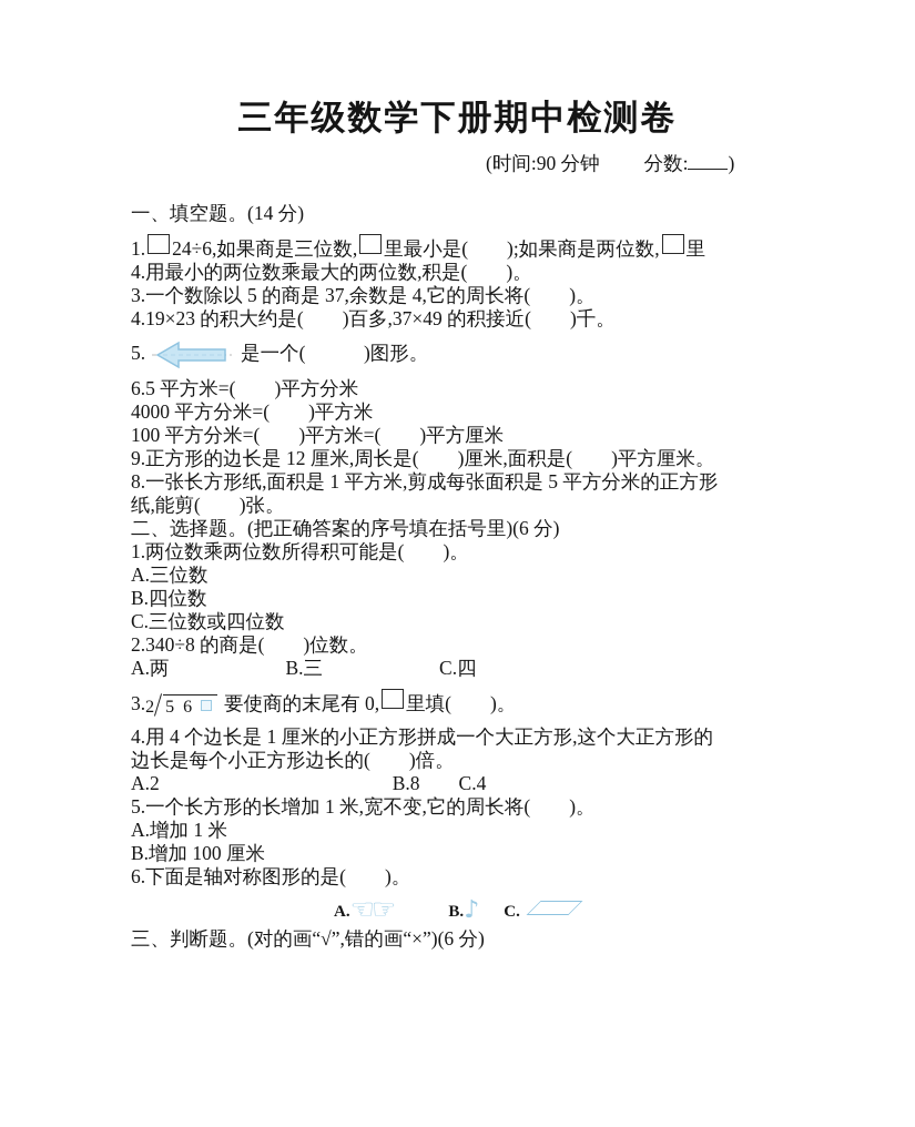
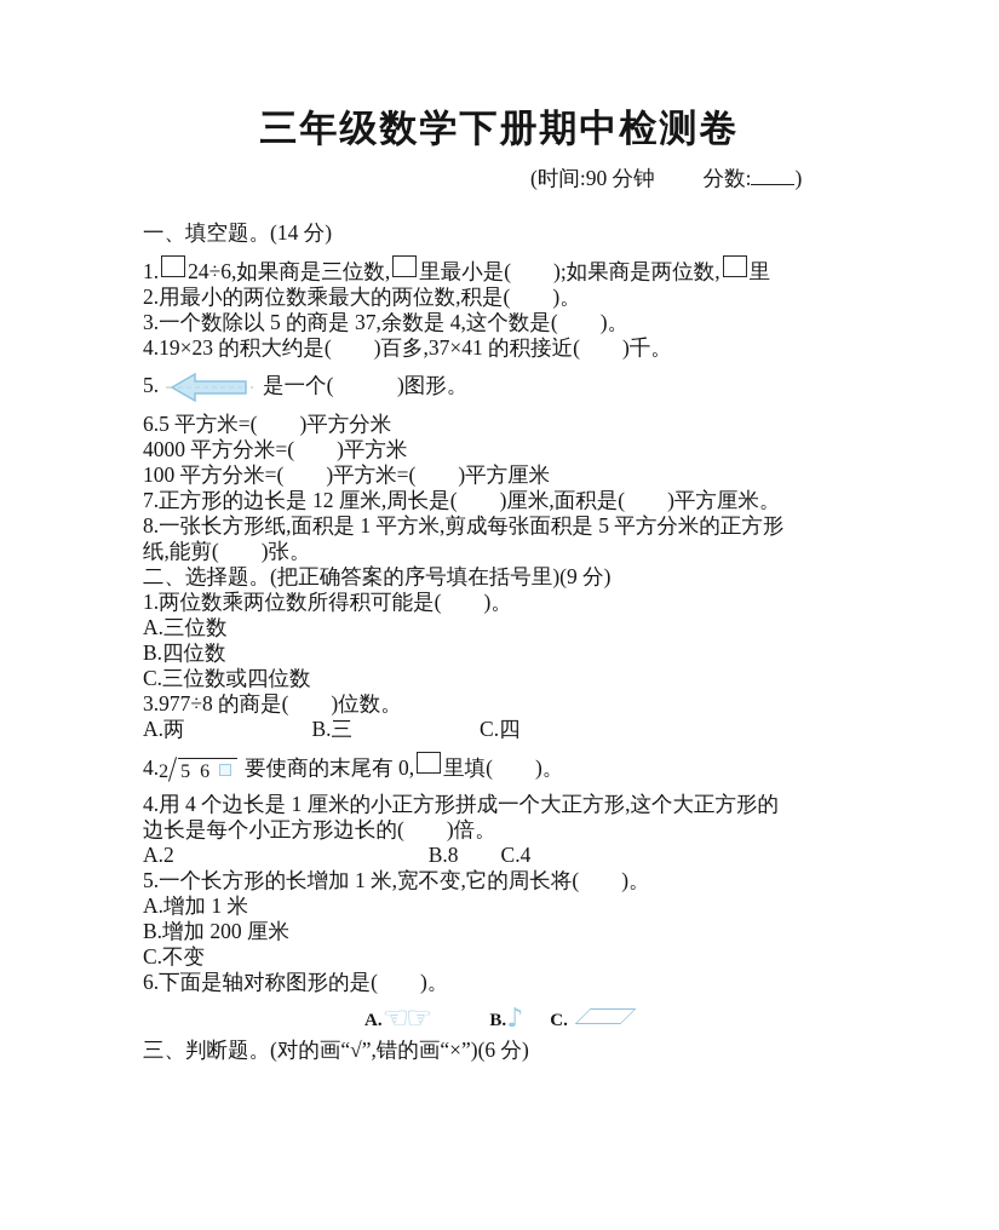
  三年级数学下册期中检测卷
  (时间:90 分钟 分数: )
  一、填空题。(14 分)
  1. 24÷6,如果商是三位数, 里最小是( );如果商是两位数, 里
- 4.用最小的两位数乘最大的两位数,积是( )。
+ 2.用最小的两位数乘最大的两位数,积是( )。
- 3.一个数除以 5 的商是 37,余数是 4,它的周长将( )。
+ 3.一个数除以 5 的商是 37,余数是 4,这个数是( )。
- 4.19×23 的积大约是( )百多,37×49 的积接近( )千。
+ 4.19×23 的积大约是( )百多,37×41 的积接近( )千。
  5. 是一个( )图形。
  6.5 平方米=( )平方分米
  4000 平方分米=( )平方米
  100 平方分米=( )平方米=( )平方厘米
- 9.正方形的边长是 12 厘米,周长是( )厘米,面积是( )平方厘米。
+ 7.正方形的边长是 12 厘米,周长是( )厘米,面积是( )平方厘米。
  8.一张长方形纸,面积是 1 平方米,剪成每张面积是 5 平方分米的正方形
  纸,能剪( )张。
- 二、选择题。(把正确答案的序号填在括号里)(6 分)
+ 二、选择题。(把正确答案的序号填在括号里)(9 分)
  1.两位数乘两位数所得积可能是( )。
  A.三位数
  B.四位数
  C.三位数或四位数
- 2.340÷8 的商是( )位数。
+ 3.977÷8 的商是( )位数。
  A.两 B.三 C.四
- 3.2 5 6 要使商的末尾有 0, 里填( )。
+ 4.2 5 6 要使商的末尾有 0, 里填( )。
  4.用 4 个边长是 1 厘米的小正方形拼成一个大正方形,这个大正方形的
  边长是每个小正方形边长的( )倍。
  A.2 B.8 C.4
  5.一个长方形的长增加 1 米,宽不变,它的周长将( )。
  A.增加 1 米
- B.增加 100 厘米
+ B.增加 200 厘米
+ C.不变
  6.下面是轴对称图形的是( )。
  A.☜☞ B.♪ C.
  三、判断题。(对的画“√”,错的画“×”)(6 分)
